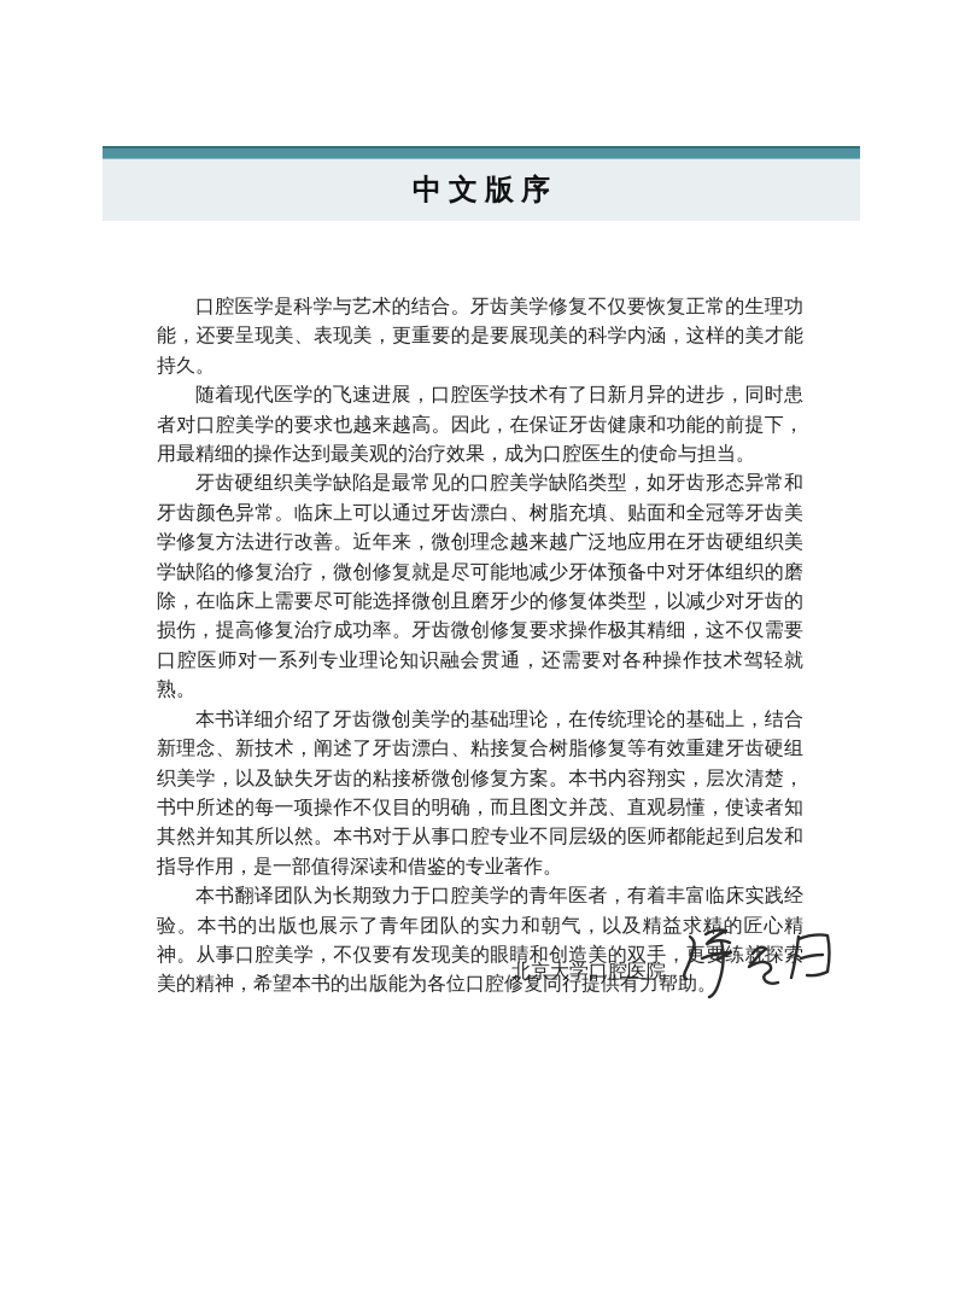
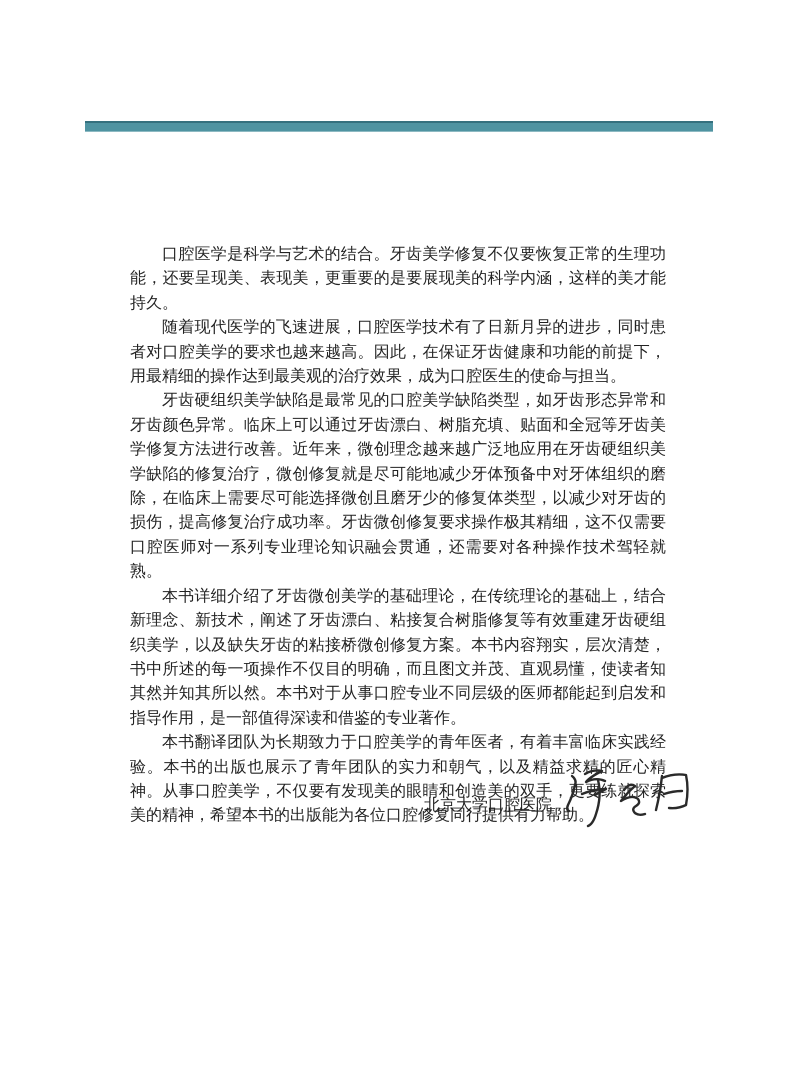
- 中文版序
  口腔医学是科学与艺术的结合。牙齿美学修复不仅要恢复正常的生理功能，还要呈现美、表现美，更重要的是要展现美的科学内涵，这样的美才能持久。
  随着现代医学的飞速进展，口腔医学技术有了日新月异的进步，同时患者对口腔美学的要求也越来越高。因此，在保证牙齿健康和功能的前提下，用最精细的操作达到最美观的治疗效果，成为口腔医生的使命与担当。
  牙齿硬组织美学缺陷是最常见的口腔美学缺陷类型，如牙齿形态异常和牙齿颜色异常。临床上可以通过牙齿漂白、树脂充填、贴面和全冠等牙齿美学修复方法进行改善。近年来，微创理念越来越广泛地应用在牙齿硬组织美学缺陷的修复治疗，微创修复就是尽可能地减少牙体预备中对牙体组织的磨除，在临床上需要尽可能选择微创且磨牙少的修复体类型，以减少对牙齿的损伤，提高修复治疗成功率。牙齿微创修复要求操作极其精细，这不仅需要口腔医师对一系列专业理论知识融会贯通，还需要对各种操作技术驾轻就熟。
  本书详细介绍了牙齿微创美学的基础理论，在传统理论的基础上，结合新理念、新技术，阐述了牙齿漂白、粘接复合树脂修复等有效重建牙齿硬组织美学，以及缺失牙齿的粘接桥微创修复方案。本书内容翔实，层次清楚，书中所述的每一项操作不仅目的明确，而且图文并茂、直观易懂，使读者知其然并知其所以然。本书对于从事口腔专业不同层级的医师都能起到启发和指导作用，是一部值得深读和借鉴的专业著作。
  本书翻译团队为长期致力于口腔美学的青年医者，有着丰富临床实践经验。本书的出版也展示了青年团队的实力和朝气，以及精益求精的匠心精神。从事口腔美学，不仅要有发现美的眼睛和创造美的双手，更练就探索美的精神，希望本书的出版能为各位口腔修复同行提供有力帮助。
  北京大学口腔医院
